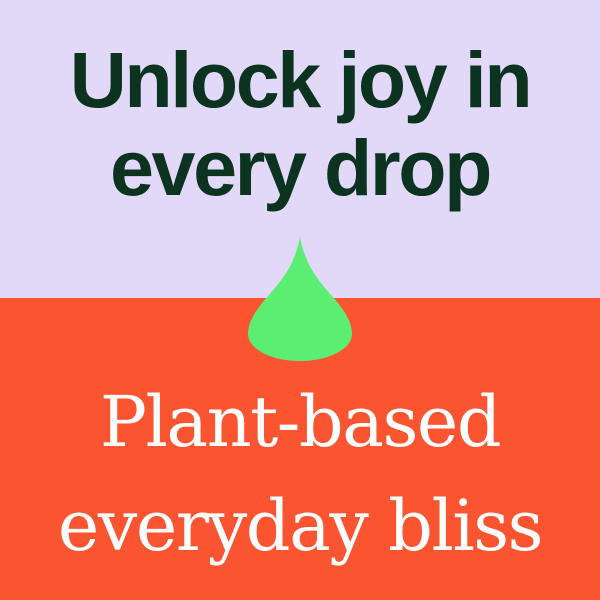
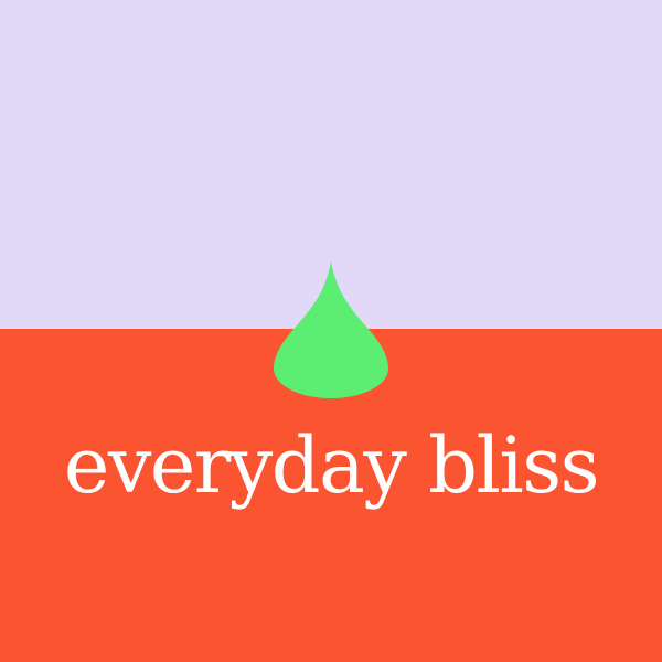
- Unlock joy in
- every drop
- Plant-based
  everyday bliss
